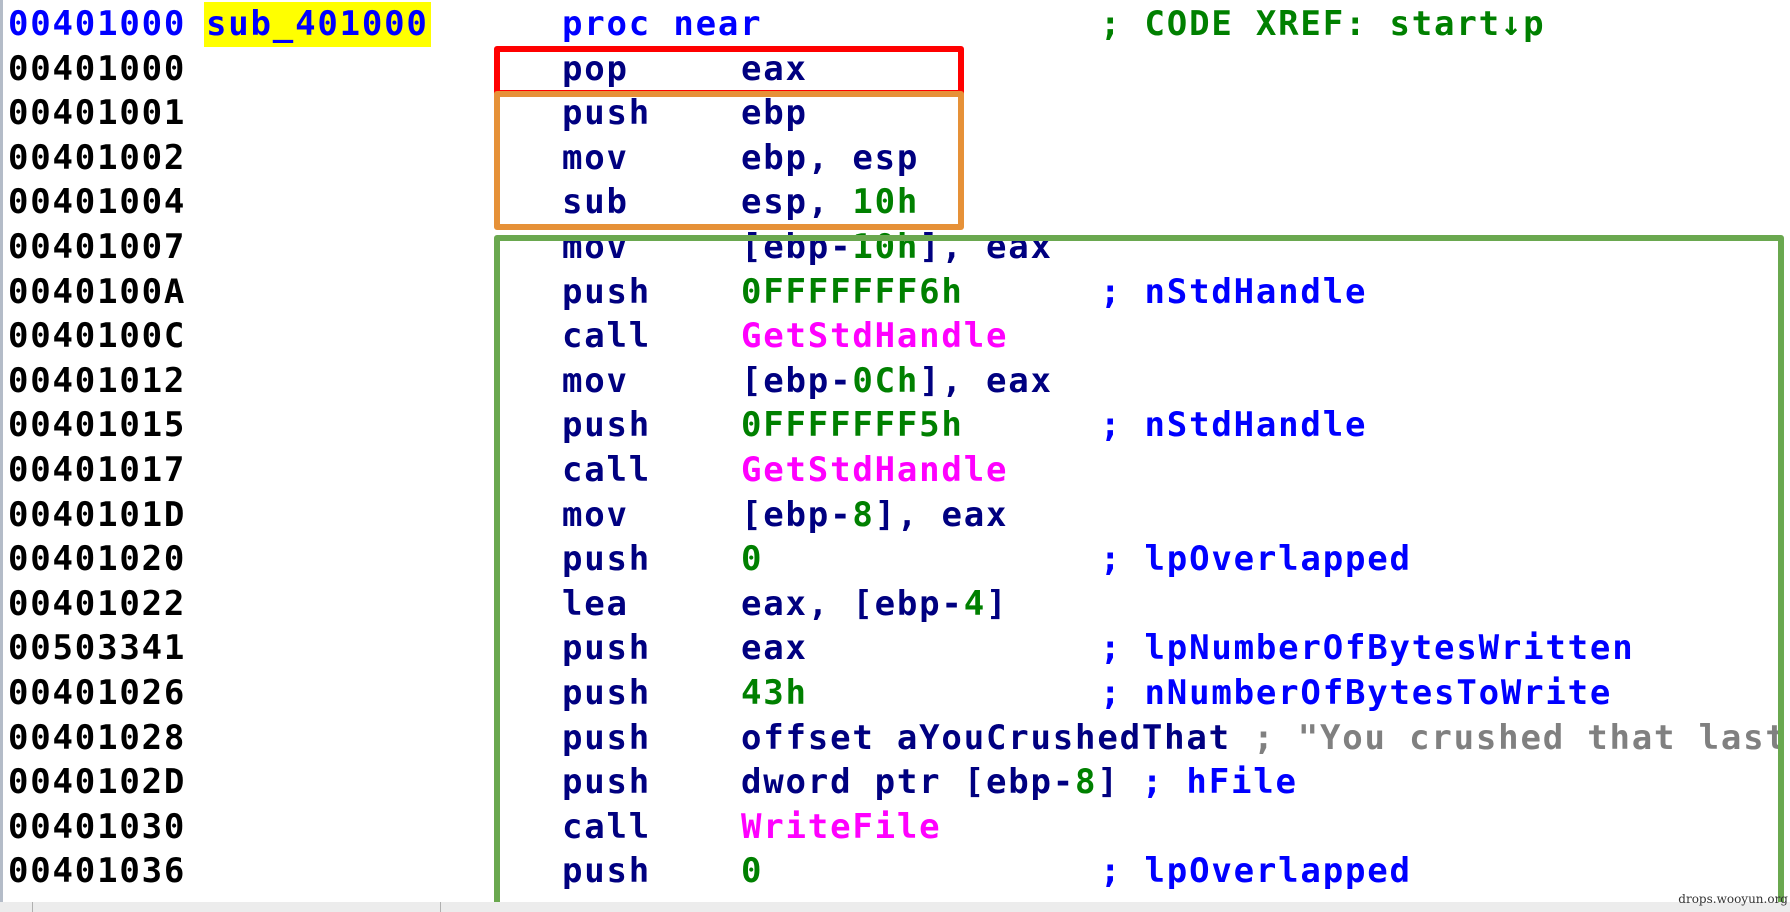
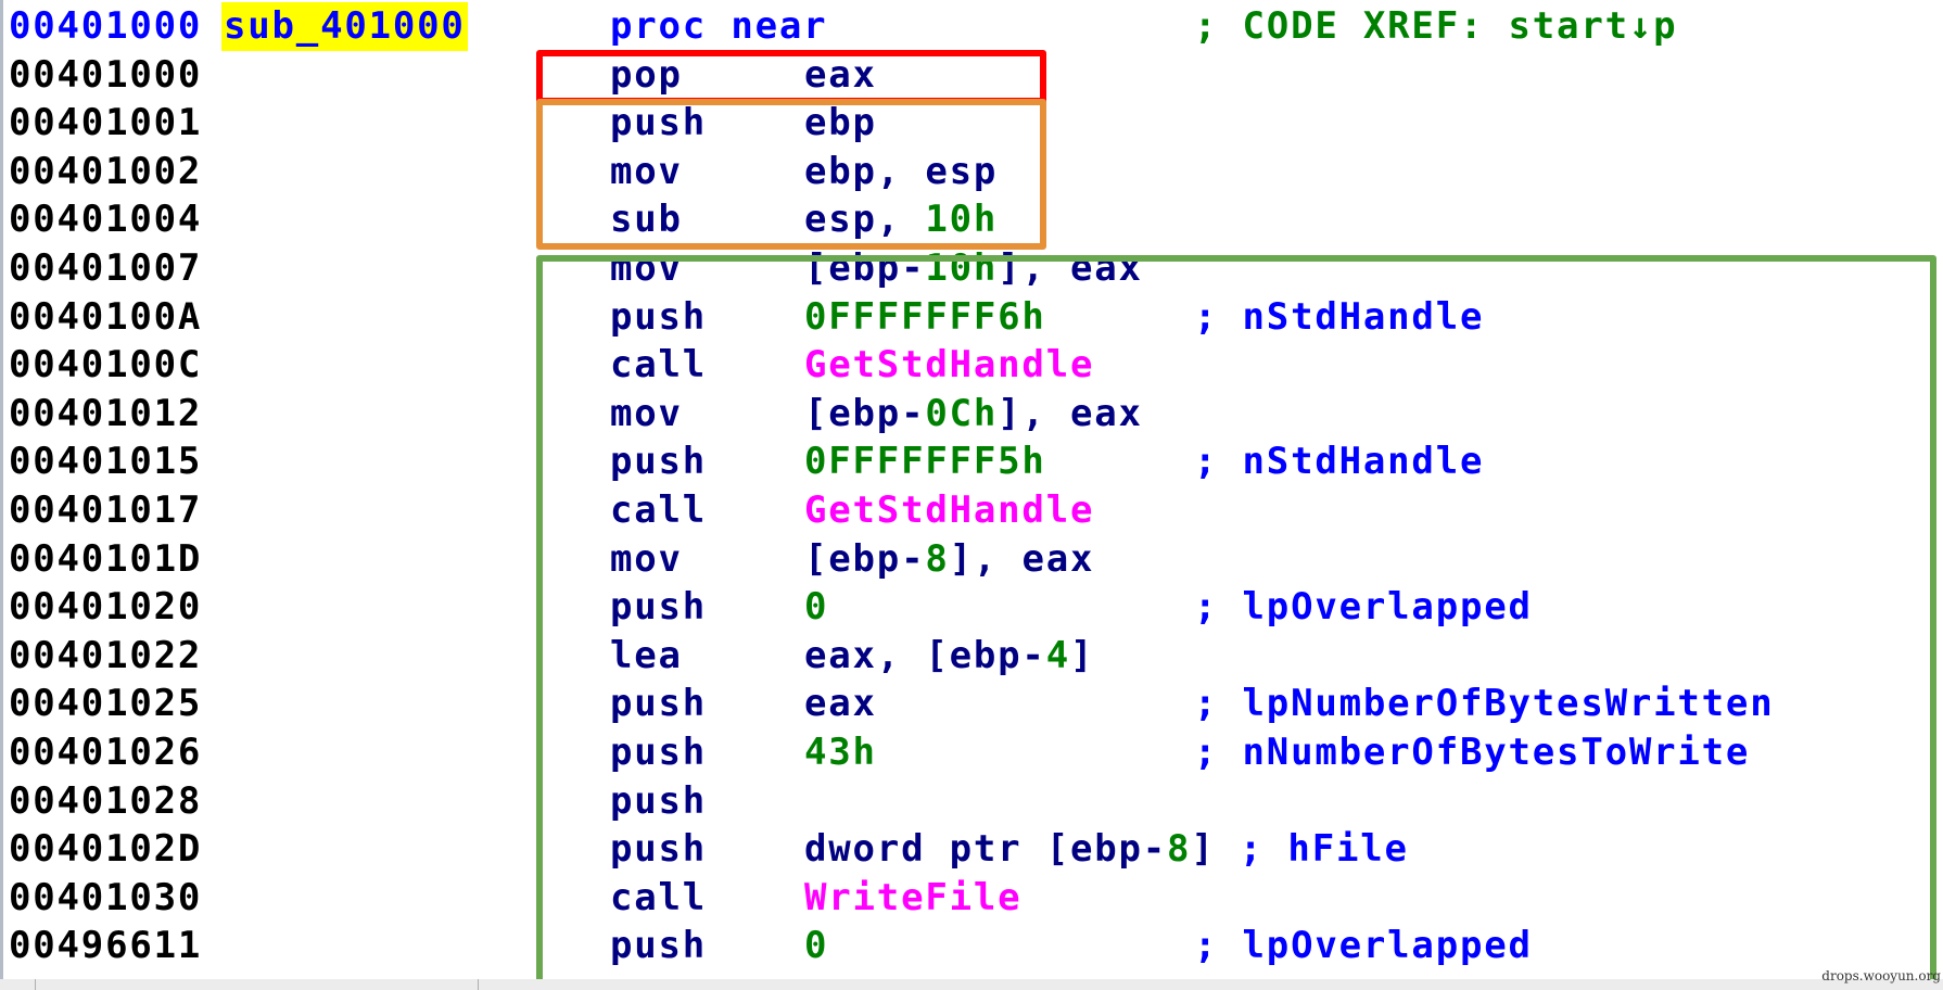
  00401000
  sub_401000
  proc near
  ; CODE XREF: start↓p
  00401000
  pop
  eax
  00401001
  push
  ebp
  00401002
  mov
  ebp, esp
  00401004
  sub
  esp, 10h
  00401007
  mov
  [ebp-10h], eax
  0040100A
  push
  0FFFFFFF6h
  ; nStdHandle
  0040100C
  call
  GetStdHandle
  00401012
  mov
  [ebp-0Ch], eax
  00401015
  push
  0FFFFFFF5h
  ; nStdHandle
  00401017
  call
  GetStdHandle
  0040101D
  mov
  [ebp-8], eax
  00401020
  push
  0
  ; lpOverlapped
  00401022
  lea
  eax, [ebp-4]
- 00503341
+ 00401025
  push
  eax
  ; lpNumberOfBytesWritten
  00401026
  push
  43h
  ; nNumberOfBytesToWrite
  00401028
  push
- offset aYouCrushedThat ; "You crushed that last
  0040102D
  push
  dword ptr [ebp-8] ; hFile
  00401030
  call
  WriteFile
- 00401036
+ 00496611
  push
  0
  ; lpOverlapped
  drops.wooyun.org
